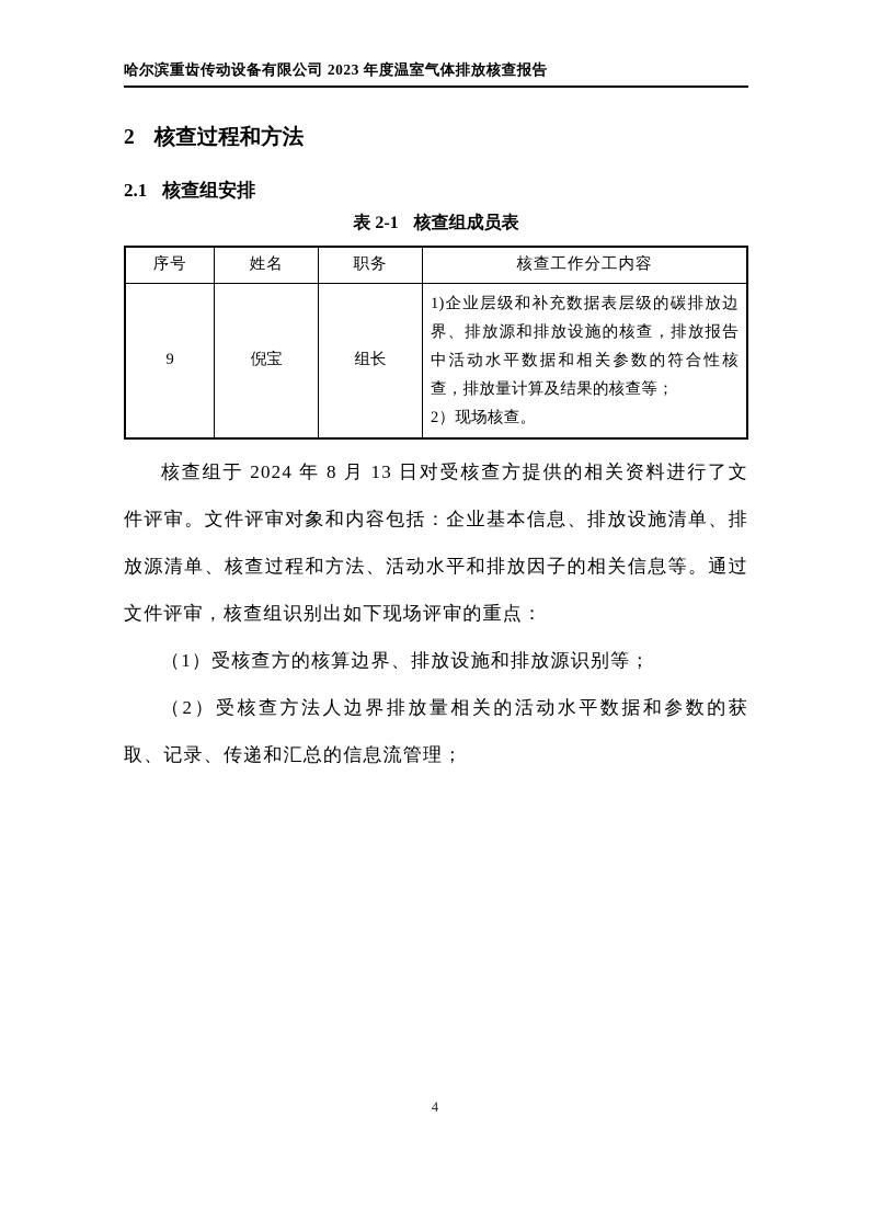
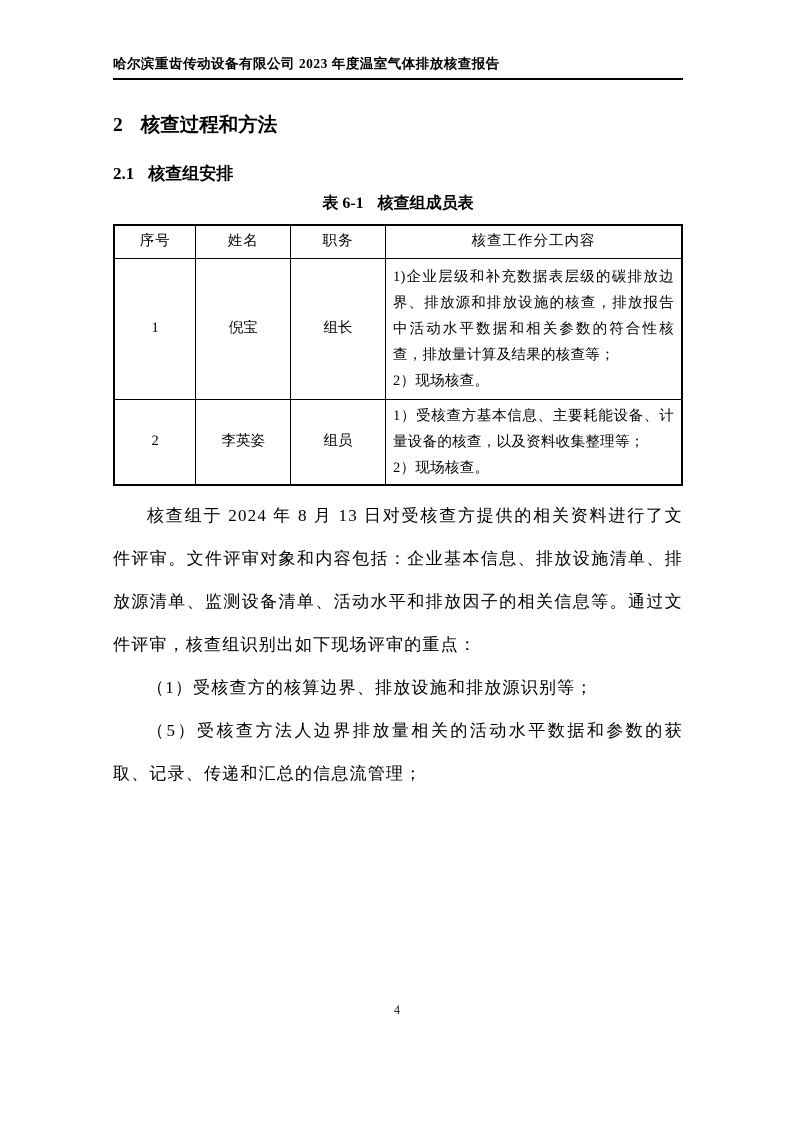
  哈尔滨重齿传动设备有限公司 2023 年度温室气体排放核查报告
  2 核查过程和方法
  2.1 核查组安排
- 表 2-1 核查组成员表
+ 表 6-1 核查组成员表
  序号	姓名	职务	核查工作分工内容
- 9	倪宝	组长	1)企业层级和补充数据表层级的碳排放边界、排放源和排放设施的核查，排放报告中活动水平数据和相关参数的符合性核查，排放量计算及结果的核查等； 2）现场核查。
+ 1	倪宝	组长	1)企业层级和补充数据表层级的碳排放边界、排放源和排放设施的核查，排放报告中活动水平数据和相关参数的符合性核查，排放量计算及结果的核查等； 2）现场核查。
+ 2	李英姿	组员	1）受核查方基本信息、主要耗能设备、计量设备的核查，以及资料收集整理等； 2）现场核查。
- 核查组于 2024 年 8 月 13 日对受核查方提供的相关资料进行了文件评审。文件评审对象和内容包括：企业基本信息、排放设施清单、排放源清单、核查过程和方法、活动水平和排放因子的相关信息等。通过文件评审，核查组识别出如下现场评审的重点：
+ 核查组于 2024 年 8 月 13 日对受核查方提供的相关资料进行了文件评审。文件评审对象和内容包括：企业基本信息、排放设施清单、排放源清单、监测设备清单、活动水平和排放因子的相关信息等。通过文件评审，核查组识别出如下现场评审的重点：
  （1）受核查方的核算边界、排放设施和排放源识别等；
- （2）受核查方法人边界排放量相关的活动水平数据和参数的获取、记录、传递和汇总的信息流管理；
+ （5）受核查方法人边界排放量相关的活动水平数据和参数的获取、记录、传递和汇总的信息流管理；
  4
